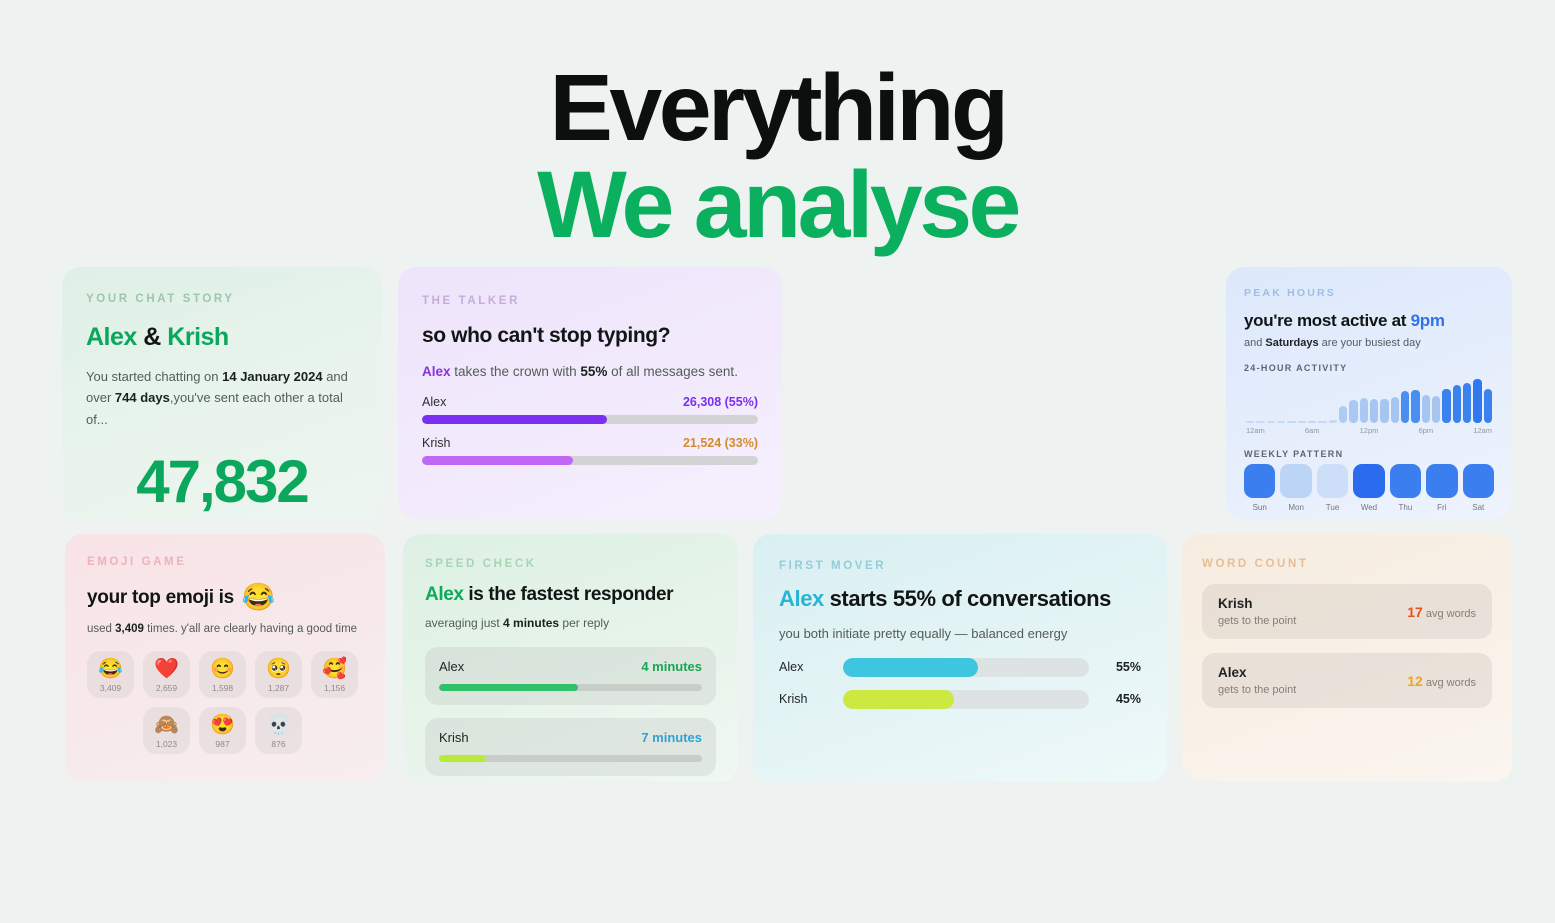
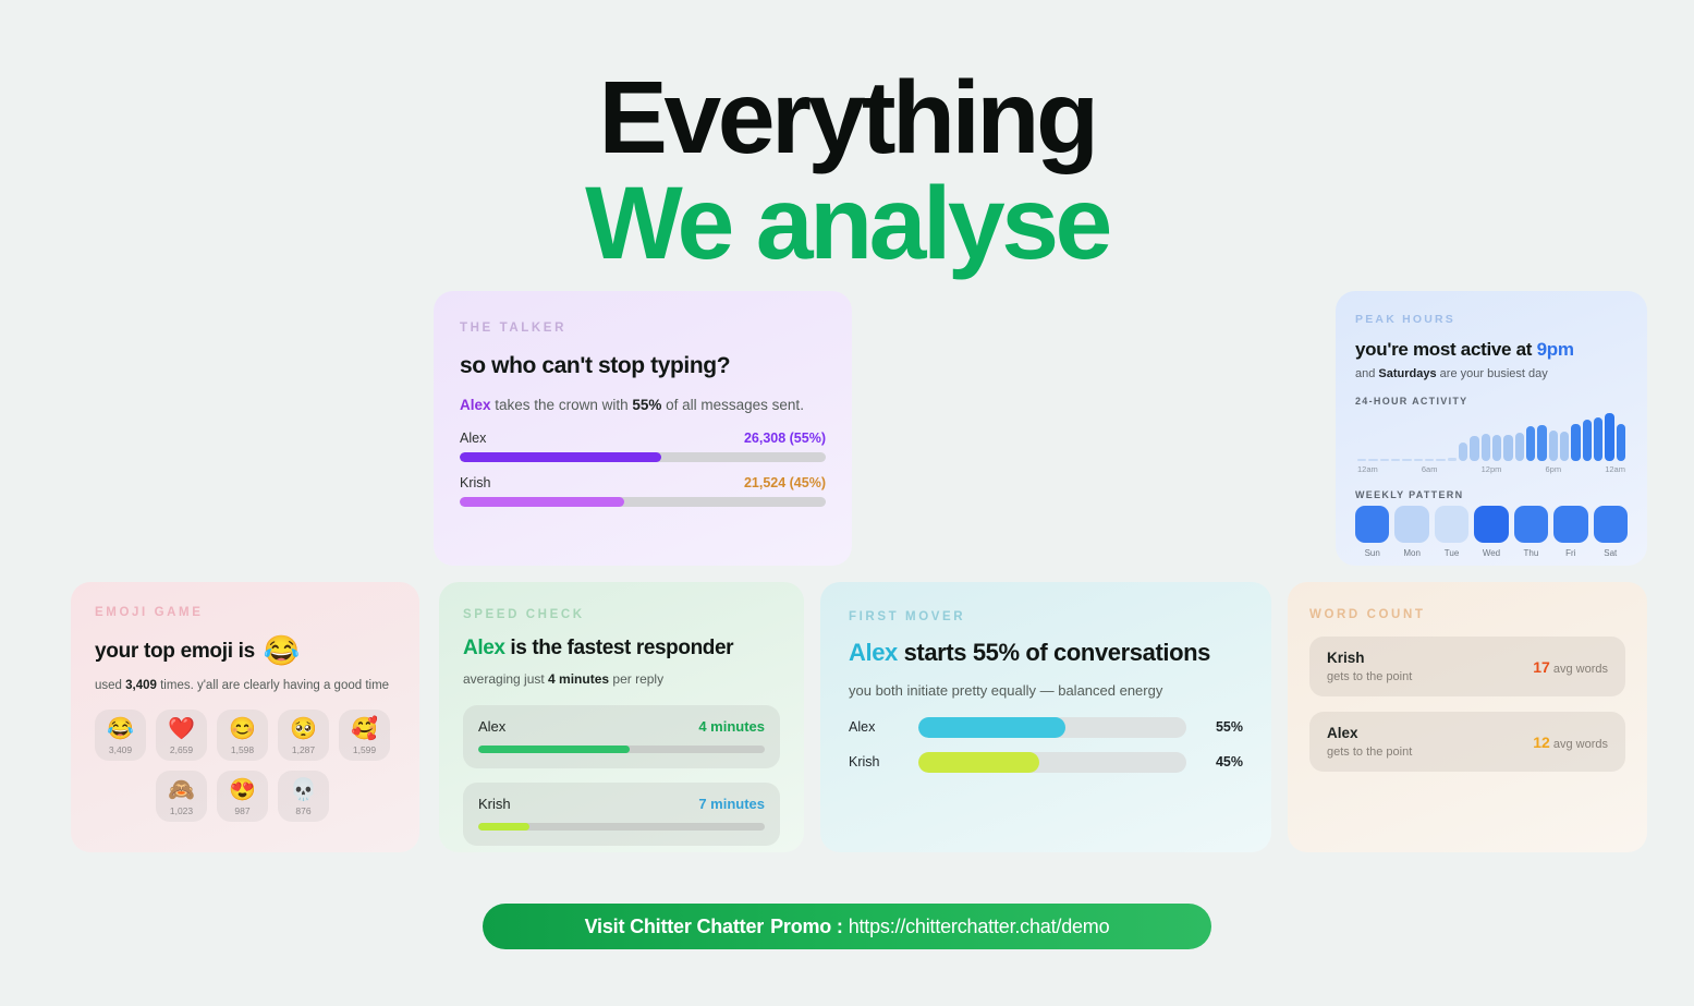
  Everything
  We analyse
- YOUR CHAT STORY
- Alex & Krish
- You started chatting on 14 January 2024 and over 744 days,you've sent each other a total of...
- 47,832
  THE TALKER
  so who can't stop typing?
  Alex takes the crown with 55% of all messages sent.
  Alex
  26,308 (55%)
  Krish
- 21,524 (33%)
+ 21,524 (45%)
  PEAK HOURS
  you're most active at 9pm
  and Saturdays are your busiest day
  24-HOUR ACTIVITY
  12am
  6am
  12pm
  6pm
  12am
  WEEKLY PATTERN
  Sun
  Mon
  Tue
  Wed
  Thu
  Fri
  Sat
  EMOJI GAME
  your top emoji is
  😂
  used 3,409 times. y'all are clearly having a good time
  😂
  3,409
  ❤️
  2,659
  😊
  1,598
  🥺
  1,287
  🥰
- 1,156
+ 1,599
  🙈
  1,023
  😍
  987
  💀
  876
  SPEED CHECK
  Alex is the fastest responder
  averaging just 4 minutes per reply
  Alex
  4 minutes
  Krish
  7 minutes
  FIRST MOVER
  Alex starts 55% of conversations
  you both initiate pretty equally — balanced energy
  Alex
  55%
  Krish
  45%
  WORD COUNT
  Krish
  gets to the point
  17 avg words
  Alex
  gets to the point
  12 avg words
+ Visit Chitter Chatter
+ Promo :
+ https://chitterchatter.chat/demo
